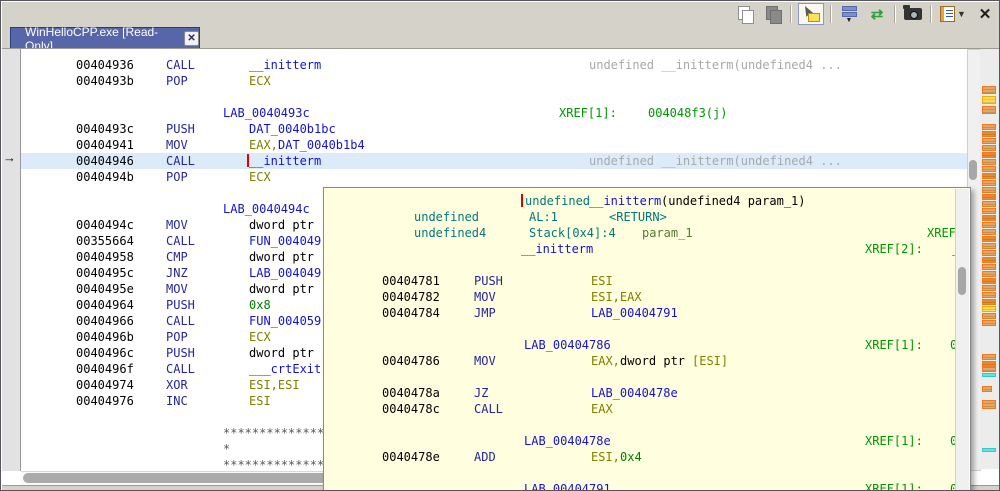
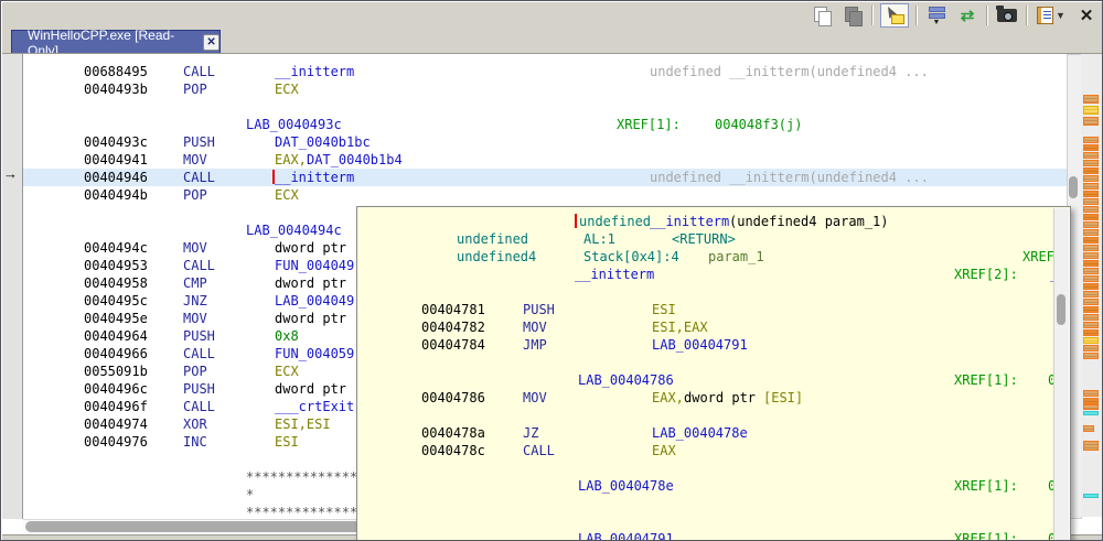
  ⇄
  ▼
  ✕
  WinHelloCPP.exe [Read-Only]
  ✕
- 00404936
+ 00688495
  CALL
  __initterm
  undefined __initterm(undefined4 ...
  0040493b
  POP
  ECX
  LAB_0040493c
  XREF[1]:
  004048f3(j)
  0040493c
  PUSH
  DAT_0040b1bc
  00404941
  MOV
  EAX,
  DAT_0040b1b4
  00404946
  CALL
  __initterm
  undefined __initterm(undefined4 ...
  0040494b
  POP
  ECX
  LAB_0040494c
  0040494c
  MOV
  dword ptr
- 00355664
+ 00404953
  CALL
  FUN_004049
  00404958
  CMP
  dword ptr
  0040495c
  JNZ
  LAB_004049
  0040495e
  MOV
  dword ptr
  00404964
  PUSH
  0x8
  00404966
  CALL
  FUN_004059
- 0040496b
+ 0055091b
  POP
  ECX
  0040496c
  PUSH
  dword ptr
  0040496f
  CALL
  ___crtExit
  00404974
  XOR
  ESI,ESI
  00404976
  INC
  ESI
  **************
  *
  **************
  →
  undefined
  __initterm
  (undefined4 param_1)
  undefined
  AL:1
  <RETURN>
  undefined4
  Stack[0x4]:4
  param_1
  XREF
  __initterm
  XREF[2]:
  00404781
  PUSH
  ESI
  00404782
  MOV
  ESI,EAX
  00404784
  JMP
  LAB_00404791
  LAB_00404786
  XREF[1]:
  0
  00404786
  MOV
  EAX,
  dword ptr
  [ESI]
  0040478a
  JZ
  LAB_0040478e
  0040478c
  CALL
  EAX
  LAB_0040478e
  XREF[1]:
  0
- 0040478e
- ADD
- ESI,
- 0x4
  LAB_00404791
  XREF[1]:
  0
